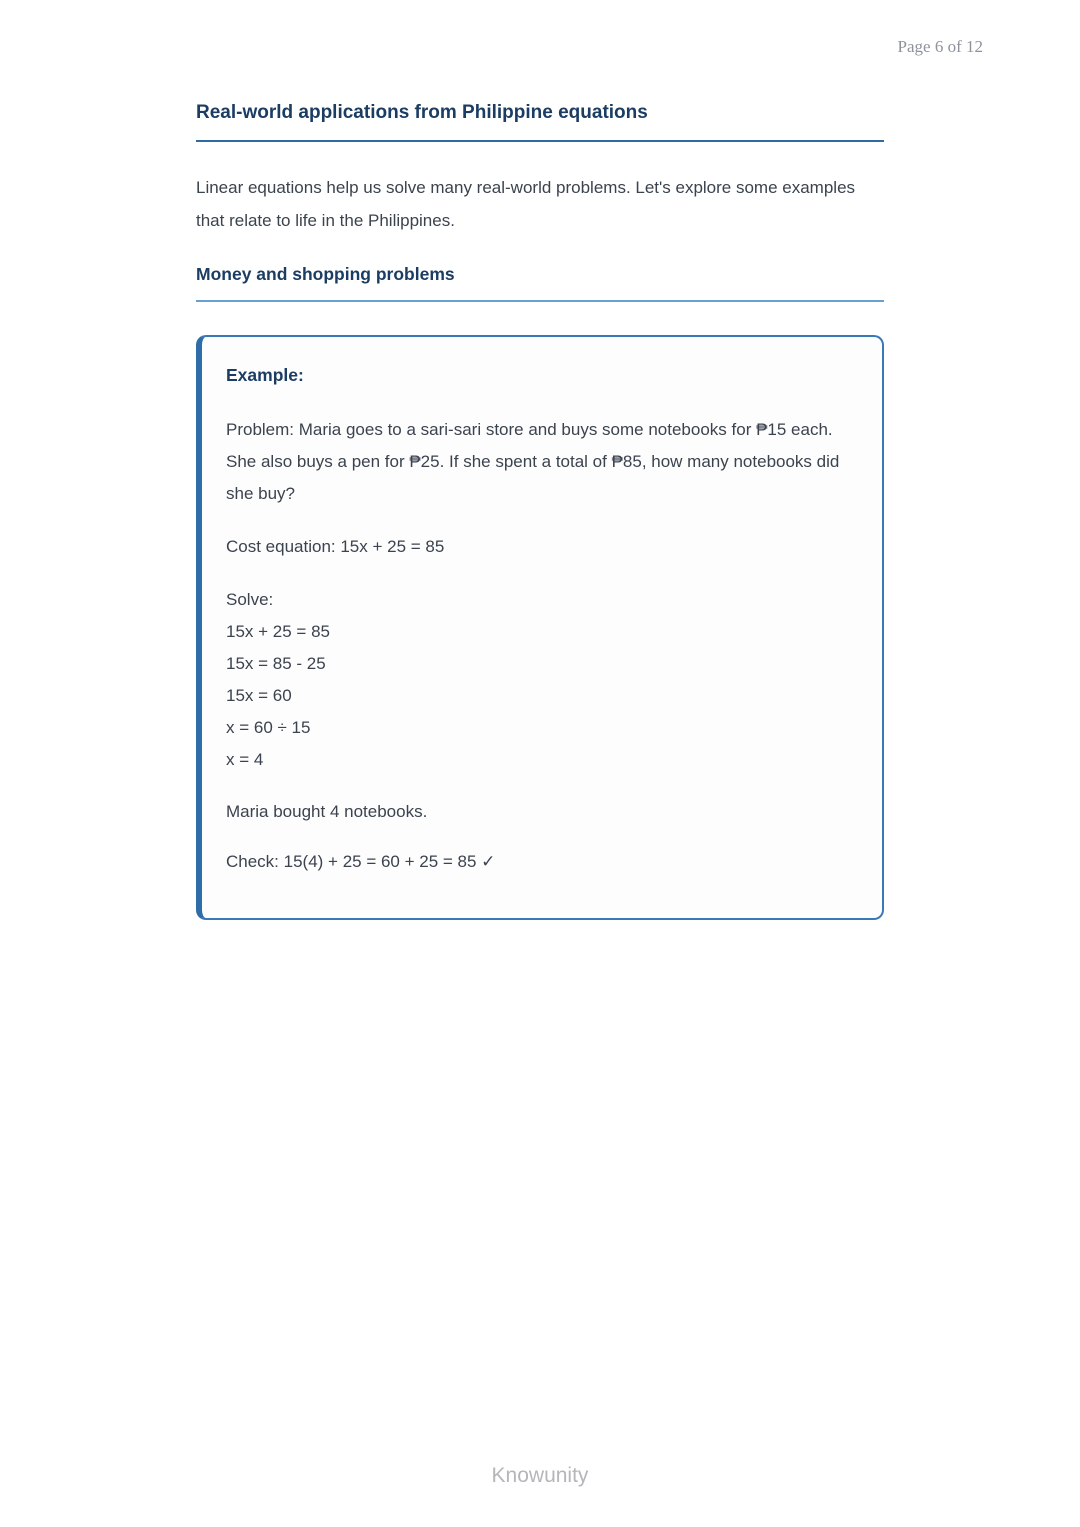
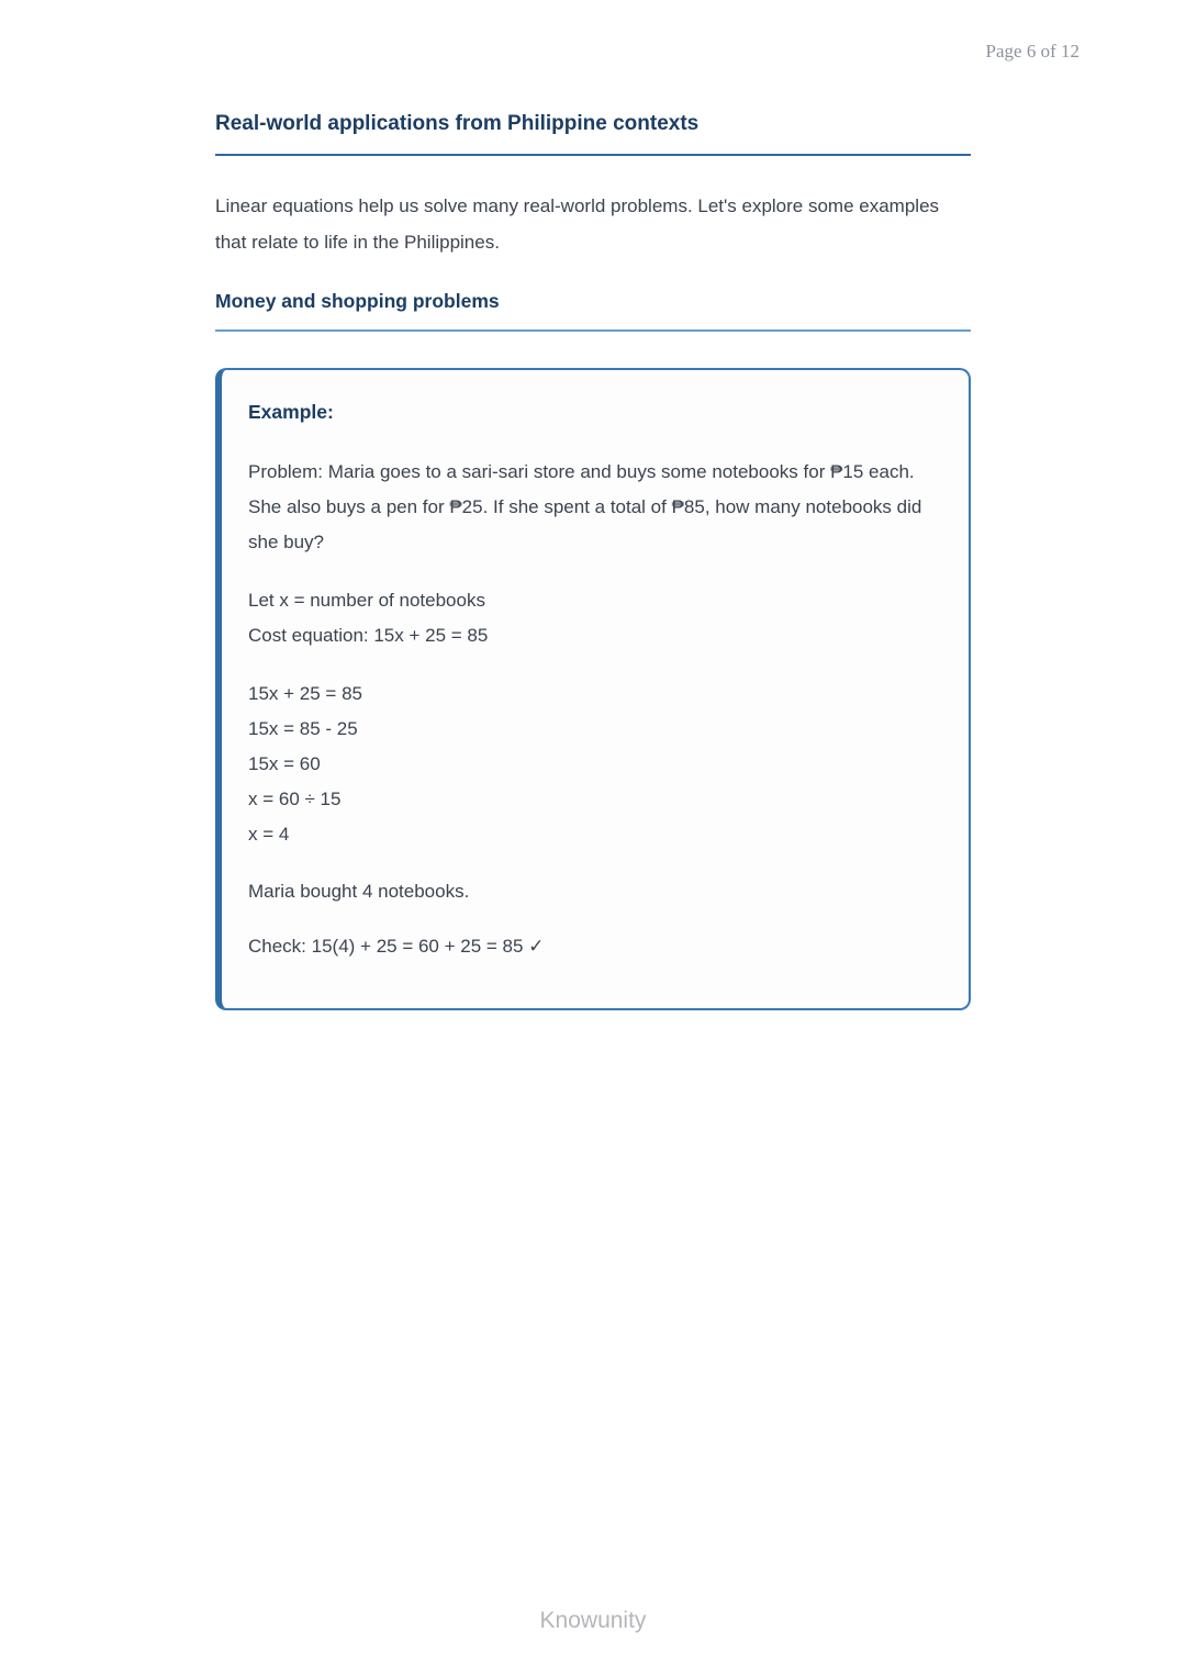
  Page 6 of 12
- Real-world applications from Philippine equations
+ Real-world applications from Philippine contexts
  Linear equations help us solve many real-world problems. Let's explore some examples that relate to life in the Philippines.
  Money and shopping problems
  Example:
  Problem: Maria goes to a sari-sari store and buys some notebooks for ₱15 each. She also buys a pen for ₱25. If she spent a total of ₱85, how many notebooks did she buy?
+ Let x = number of notebooks
  Cost equation: 15x + 25 = 85
- Solve:
  15x + 25 = 85
  15x = 85 - 25
  15x = 60
  x = 60 ÷ 15
  x = 4
  Maria bought 4 notebooks.
  Check: 15(4) + 25 = 60 + 25 = 85 ✓
  Knowunity
